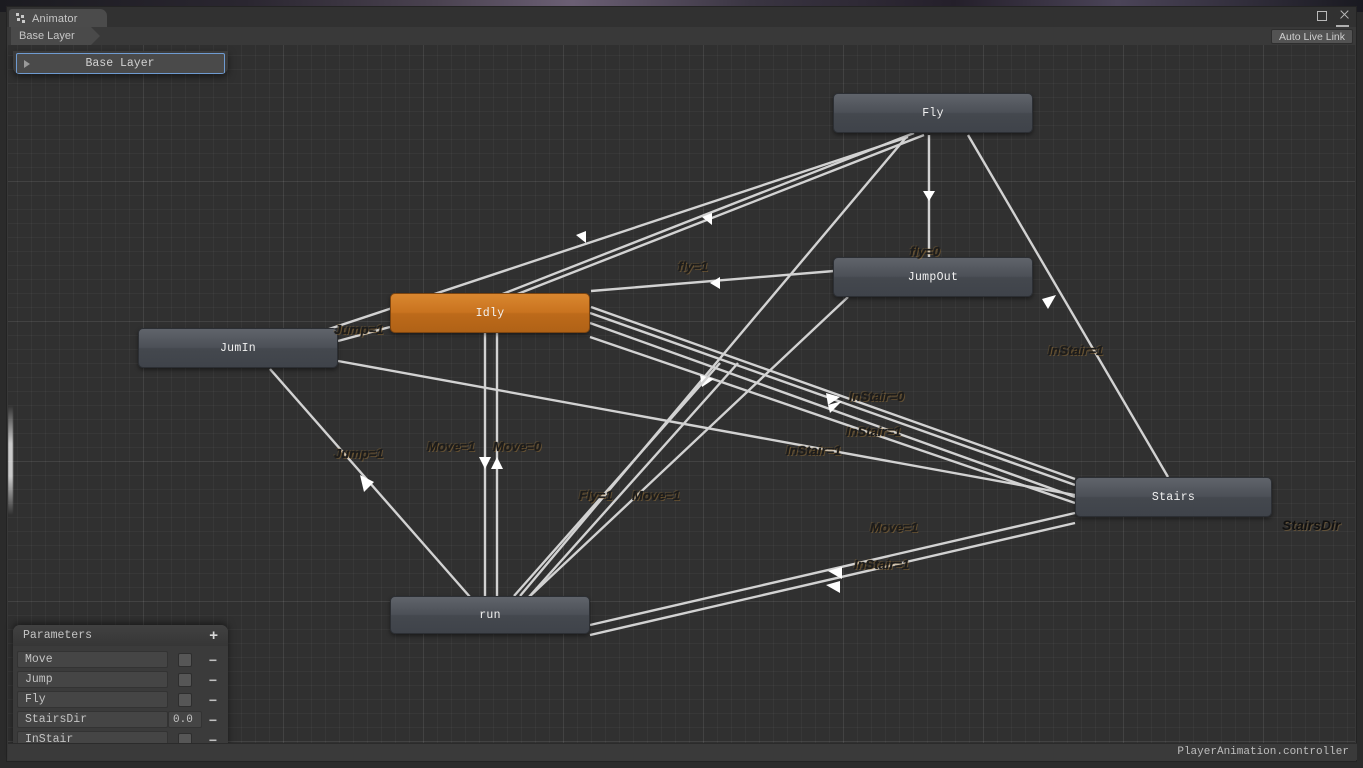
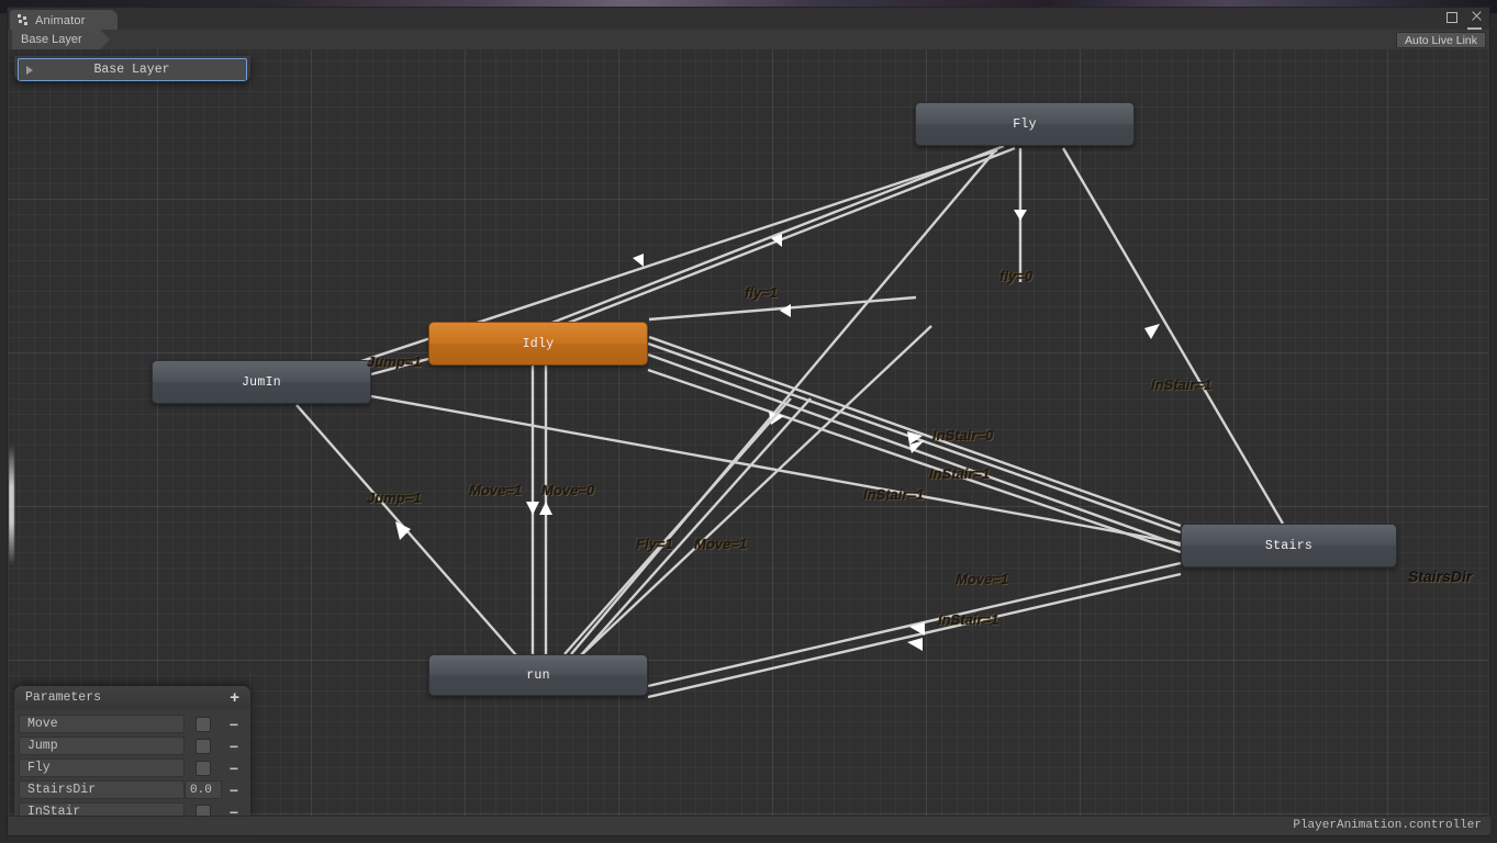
  Animator
  Base Layer
  Auto Live Link
  Fly
- JumpOut
  Idly
  JumIn
  Stairs
  run
  StairsDir
  fly=1
  fly=0
  Jump=1
  InStair=1
  InStair=0
  InStair=1
  InStair=1
  Jump=1
  Move=1
  Move=0
  Fly=1
  Move=1
  Move=1
  InStair=1
  Base Layer
  Parameters
  +
  Move
  −
  Jump
  −
  Fly
  −
  StairsDir
  0.0
  −
  InStair
  −
  PlayerAnimation.controller
